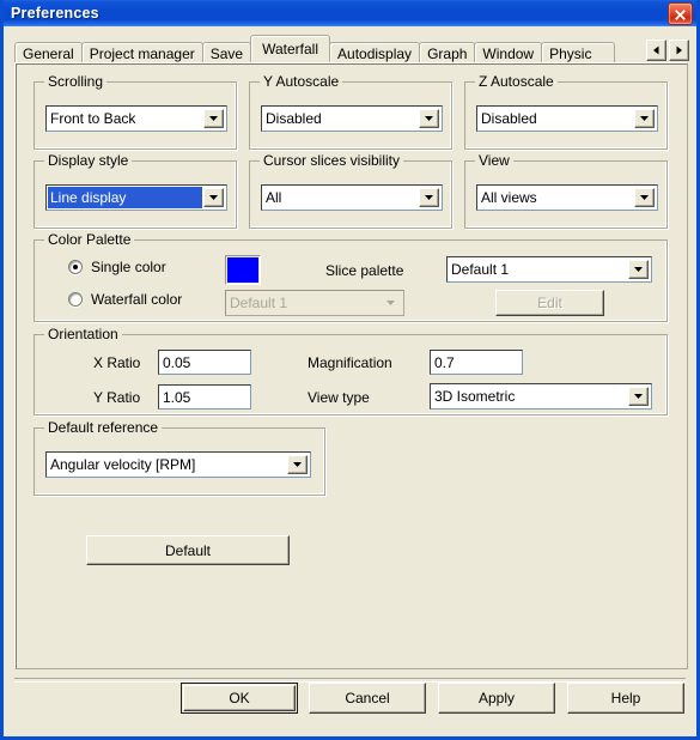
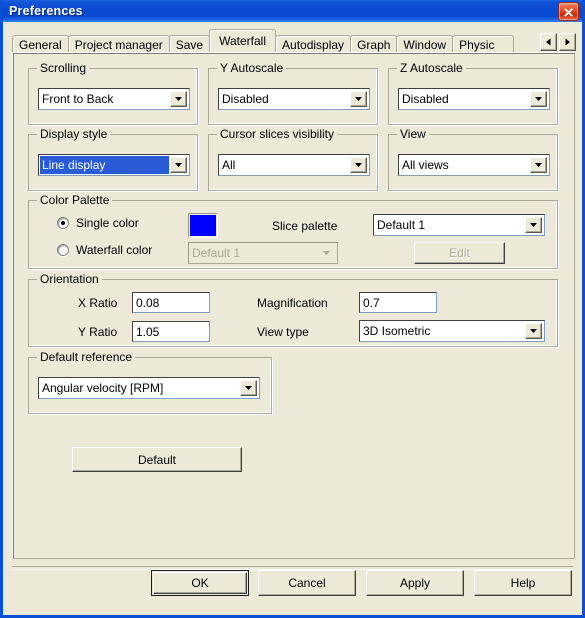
  Preferences
  General
  Project manager
  Save
  Waterfall
  Autodisplay
  Graph
  Window
  Physic
  Scrolling
  Front to Back
  Y Autoscale
  Disabled
  Z Autoscale
  Disabled
  Display style
  Line display
  Cursor slices visibility
  All
  View
  All views
  Color Palette
  Single color
  Waterfall color
  Default 1
  Slice palette
  Default 1
  Edit
  Orientation
  X Ratio
- 0.05
+ 0.08
  Y Ratio
  1.05
  Magnification
  0.7
  View type
  3D Isometric
  Default reference
  Angular velocity [RPM]
  Default
  OK
  Cancel
  Apply
  Help
